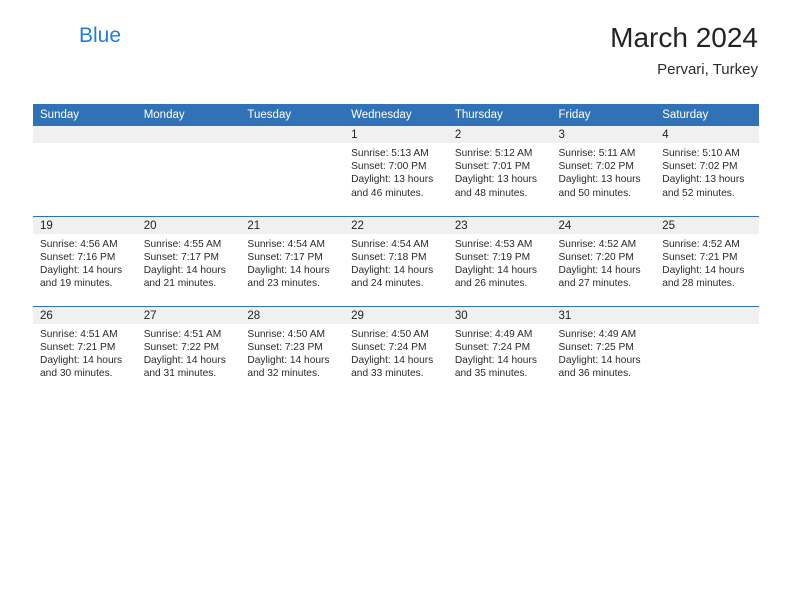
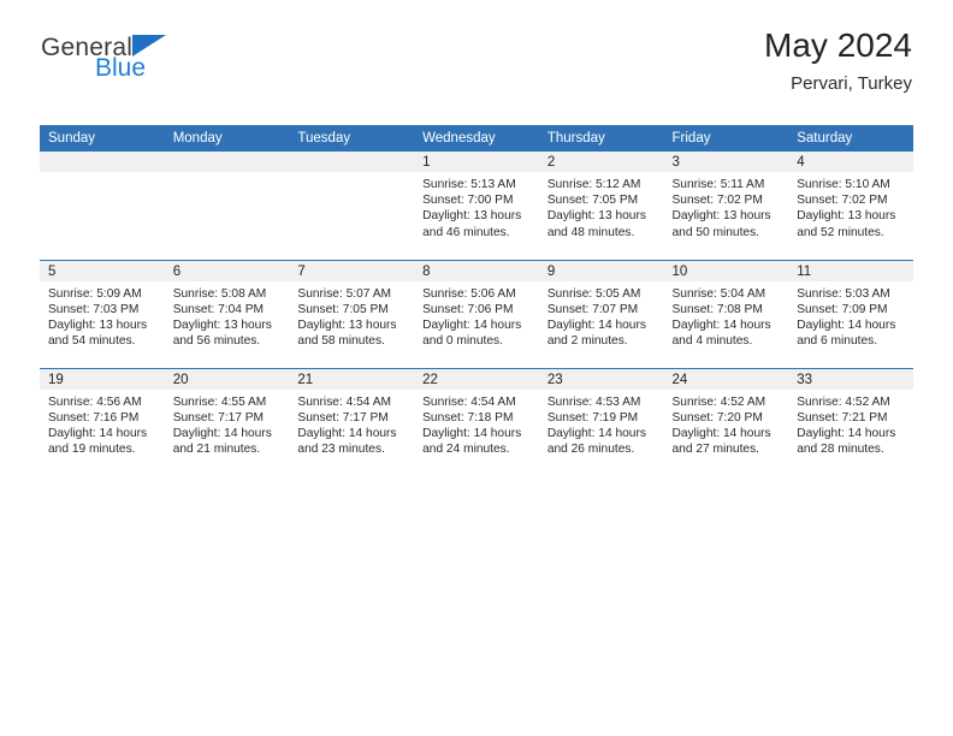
+ General
  Blue
- March 2024
+ May 2024
  Pervari, Turkey
  Sunday	Monday	Tuesday	Wednesday	Thursday	Friday	Saturday
- 			1Sunrise: 5:13 AMSunset: 7:00 PMDaylight: 13 hoursand 46 minutes.	2Sunrise: 5:12 AMSunset: 7:01 PMDaylight: 13 hoursand 48 minutes.	3Sunrise: 5:11 AMSunset: 7:02 PMDaylight: 13 hoursand 50 minutes.	4Sunrise: 5:10 AMSunset: 7:02 PMDaylight: 13 hoursand 52 minutes.
+ 			1Sunrise: 5:13 AMSunset: 7:00 PMDaylight: 13 hoursand 46 minutes.	2Sunrise: 5:12 AMSunset: 7:05 PMDaylight: 13 hoursand 48 minutes.	3Sunrise: 5:11 AMSunset: 7:02 PMDaylight: 13 hoursand 50 minutes.	4Sunrise: 5:10 AMSunset: 7:02 PMDaylight: 13 hoursand 52 minutes.
+ 5Sunrise: 5:09 AMSunset: 7:03 PMDaylight: 13 hoursand 54 minutes.	6Sunrise: 5:08 AMSunset: 7:04 PMDaylight: 13 hoursand 56 minutes.	7Sunrise: 5:07 AMSunset: 7:05 PMDaylight: 13 hoursand 58 minutes.	8Sunrise: 5:06 AMSunset: 7:06 PMDaylight: 14 hoursand 0 minutes.	9Sunrise: 5:05 AMSunset: 7:07 PMDaylight: 14 hoursand 2 minutes.	10Sunrise: 5:04 AMSunset: 7:08 PMDaylight: 14 hoursand 4 minutes.	11Sunrise: 5:03 AMSunset: 7:09 PMDaylight: 14 hoursand 6 minutes.
- 19Sunrise: 4:56 AMSunset: 7:16 PMDaylight: 14 hoursand 19 minutes.	20Sunrise: 4:55 AMSunset: 7:17 PMDaylight: 14 hoursand 21 minutes.	21Sunrise: 4:54 AMSunset: 7:17 PMDaylight: 14 hoursand 23 minutes.	22Sunrise: 4:54 AMSunset: 7:18 PMDaylight: 14 hoursand 24 minutes.	23Sunrise: 4:53 AMSunset: 7:19 PMDaylight: 14 hoursand 26 minutes.	24Sunrise: 4:52 AMSunset: 7:20 PMDaylight: 14 hoursand 27 minutes.	25Sunrise: 4:52 AMSunset: 7:21 PMDaylight: 14 hoursand 28 minutes.
+ 19Sunrise: 4:56 AMSunset: 7:16 PMDaylight: 14 hoursand 19 minutes.	20Sunrise: 4:55 AMSunset: 7:17 PMDaylight: 14 hoursand 21 minutes.	21Sunrise: 4:54 AMSunset: 7:17 PMDaylight: 14 hoursand 23 minutes.	22Sunrise: 4:54 AMSunset: 7:18 PMDaylight: 14 hoursand 24 minutes.	23Sunrise: 4:53 AMSunset: 7:19 PMDaylight: 14 hoursand 26 minutes.	24Sunrise: 4:52 AMSunset: 7:20 PMDaylight: 14 hoursand 27 minutes.	33Sunrise: 4:52 AMSunset: 7:21 PMDaylight: 14 hoursand 28 minutes.
- 26Sunrise: 4:51 AMSunset: 7:21 PMDaylight: 14 hoursand 30 minutes.	27Sunrise: 4:51 AMSunset: 7:22 PMDaylight: 14 hoursand 31 minutes.	28Sunrise: 4:50 AMSunset: 7:23 PMDaylight: 14 hoursand 32 minutes.	29Sunrise: 4:50 AMSunset: 7:24 PMDaylight: 14 hoursand 33 minutes.	30Sunrise: 4:49 AMSunset: 7:24 PMDaylight: 14 hoursand 35 minutes.	31Sunrise: 4:49 AMSunset: 7:25 PMDaylight: 14 hoursand 36 minutes.
